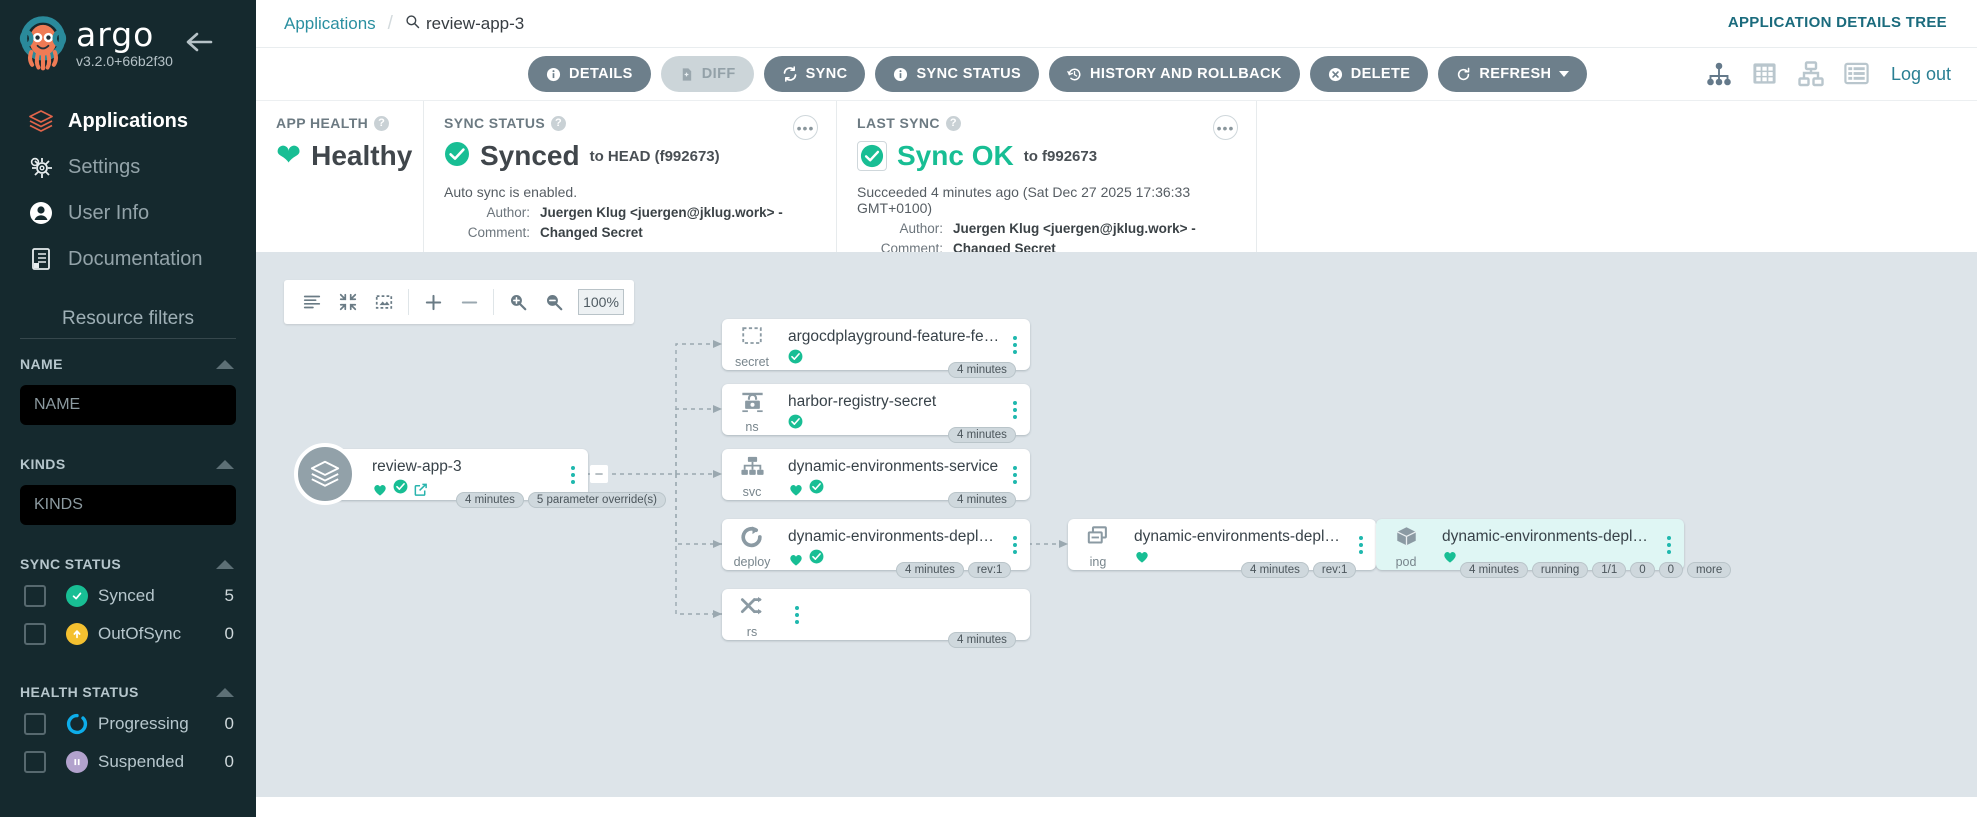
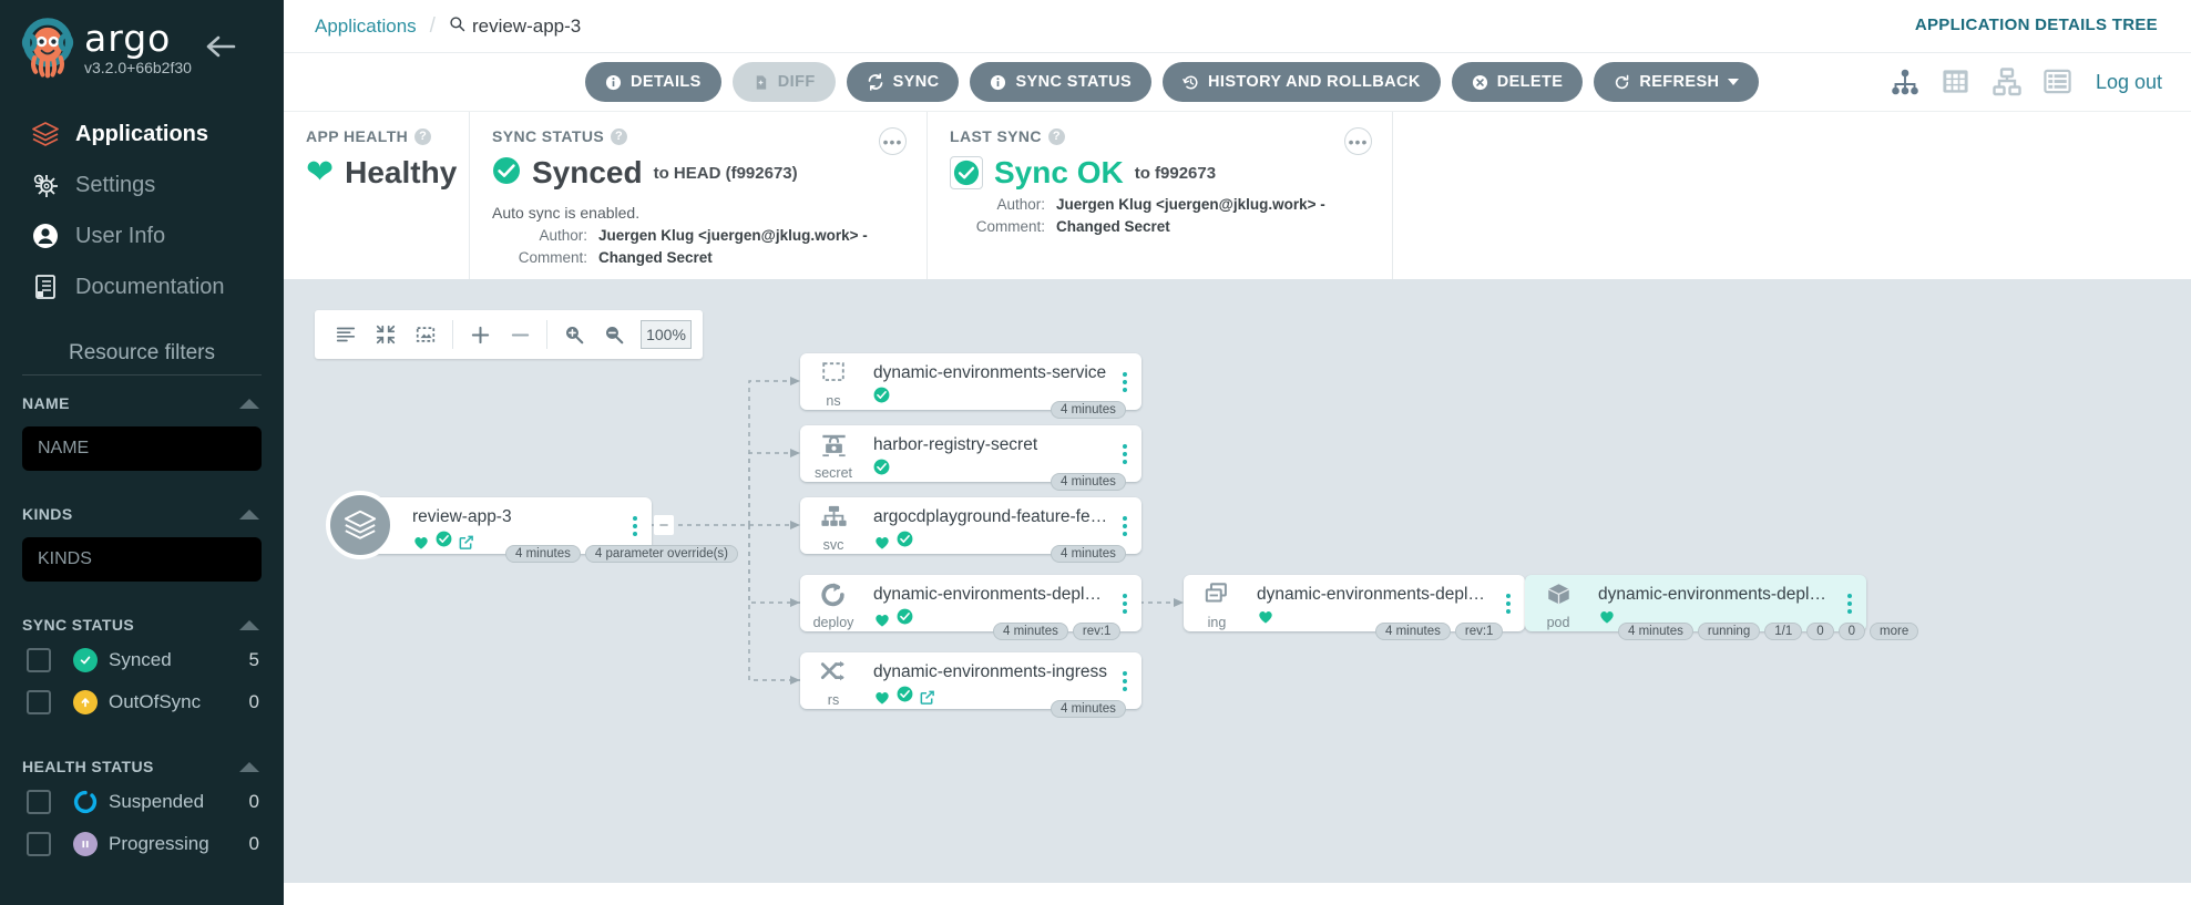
  argo
  v3.2.0+66b2f30
  Applications
  Settings
  User Info
  Documentation
  Resource filters
  NAME
  NAME
  KINDS
  KINDS
  SYNC STATUS
  Synced
  5
  OutOfSync
  0
  HEALTH STATUS
- Progressing
+ Suspended
  0
- Suspended
+ Progressing
  0
  Applications
  /
  review-app-3
  APPLICATION DETAILS TREE
  DETAILS
  DIFF
  SYNC
  SYNC STATUS
  HISTORY AND ROLLBACK
  DELETE
  REFRESH
  Log out
  APP HEALTH
  ?
  ❤
  Healthy
  SYNC STATUS
  ?
  •••
  Synced
  to HEAD (f992673)
  Auto sync is enabled.
  Author:
  Juergen Klug <juergen@jklug.work> -
  Comment:
  Changed Secret
  LAST SYNC
  ?
  •••
  Sync OK
  to f992673
- Succeeded 4 minutes ago (Sat Dec 27 2025 17:36:33 GMT+0100)
  Author:
  Juergen Klug <juergen@jklug.work> -
  Comment:
  Changed Secret
  100%
  review-app-3
  −
  4 minutes
- 5 parameter override(s)
+ 4 parameter override(s)
- secret
+ ns
- argocdplayground-feature-fea…
+ dynamic-environments-service
  4 minutes
- ns
+ secret
  harbor-registry-secret
  4 minutes
  svc
- dynamic-environments-service
+ argocdplayground-feature-fea…
  4 minutes
  deploy
  dynamic-environments-deplo…
  4 minutes
  rev:1
  rs
+ dynamic-environments-ingress
  4 minutes
  ing
  dynamic-environments-deplo…
  4 minutes
  rev:1
  pod
  dynamic-environments-deplo…
  4 minutes
  running
  1/1
  0
  0
  more
